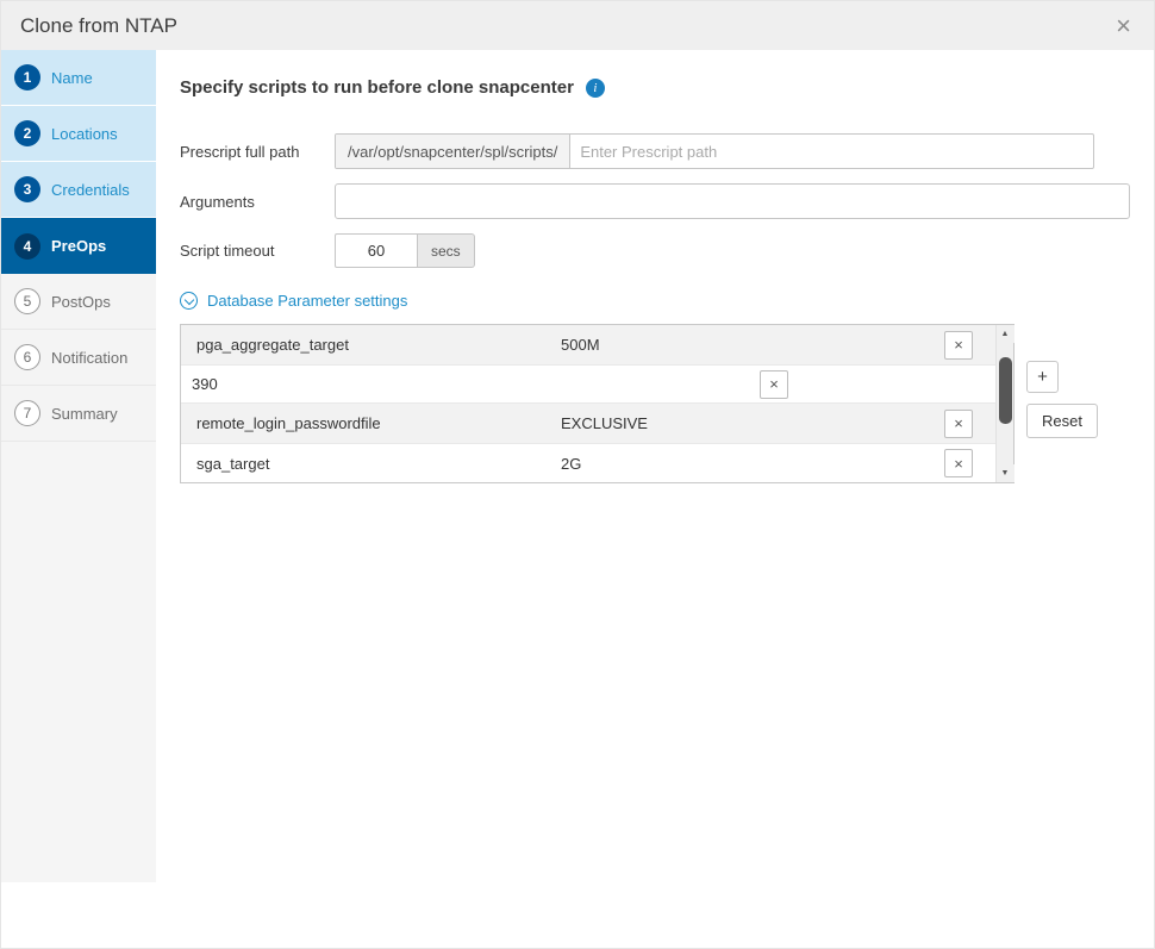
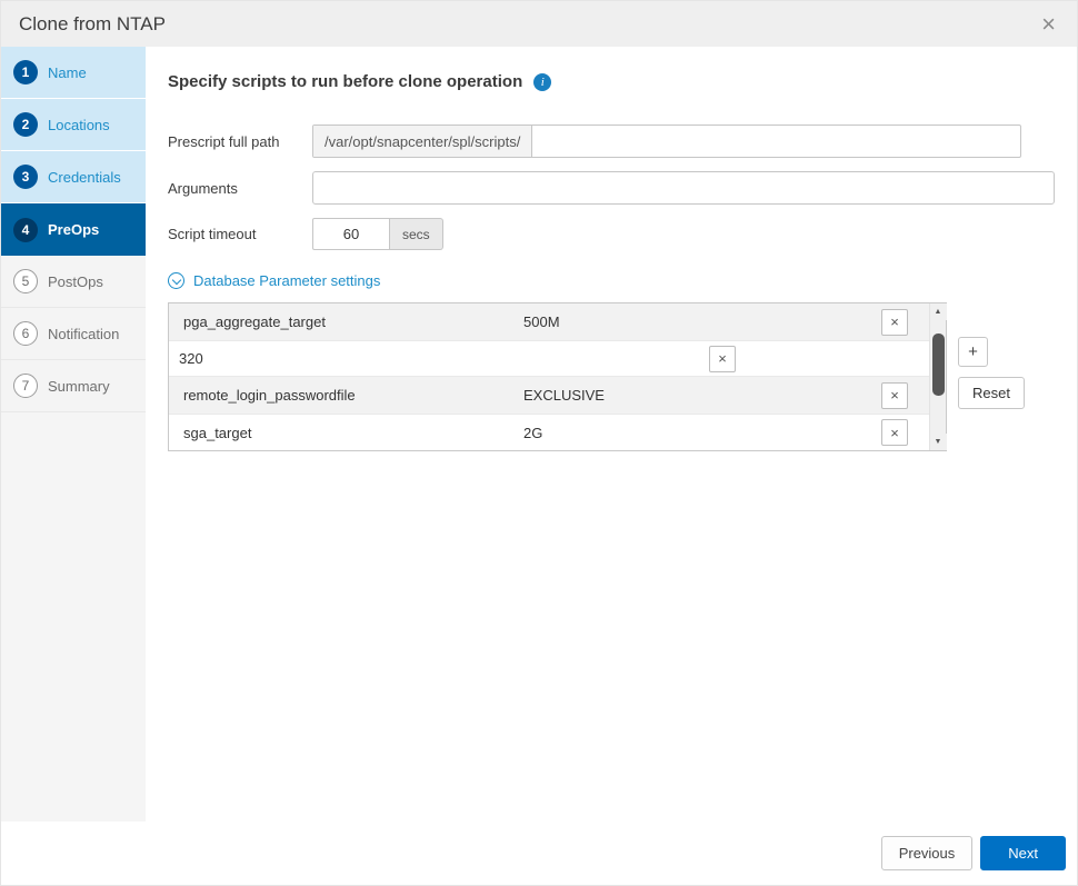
  Clone from NTAP
  ×
  1
  Name
  2
  Locations
  3
  Credentials
  4
  PreOps
  5
  PostOps
  6
  Notification
  7
  Summary
- Specify scripts to run before clone snapcenter
+ Specify scripts to run before clone operation
  i
  Prescript full path
  /var/opt/snapcenter/spl/scripts/
- Enter Prescript path
  Arguments
  Script timeout
  60
  secs
  Database Parameter settings
  pga_aggregate_target
  500M
  ×
- 390
+ 320
  ×
  remote_login_passwordfile
  EXCLUSIVE
  ×
  sga_target
  2G
  ×
  +
  Reset
+ Previous
+ Next
